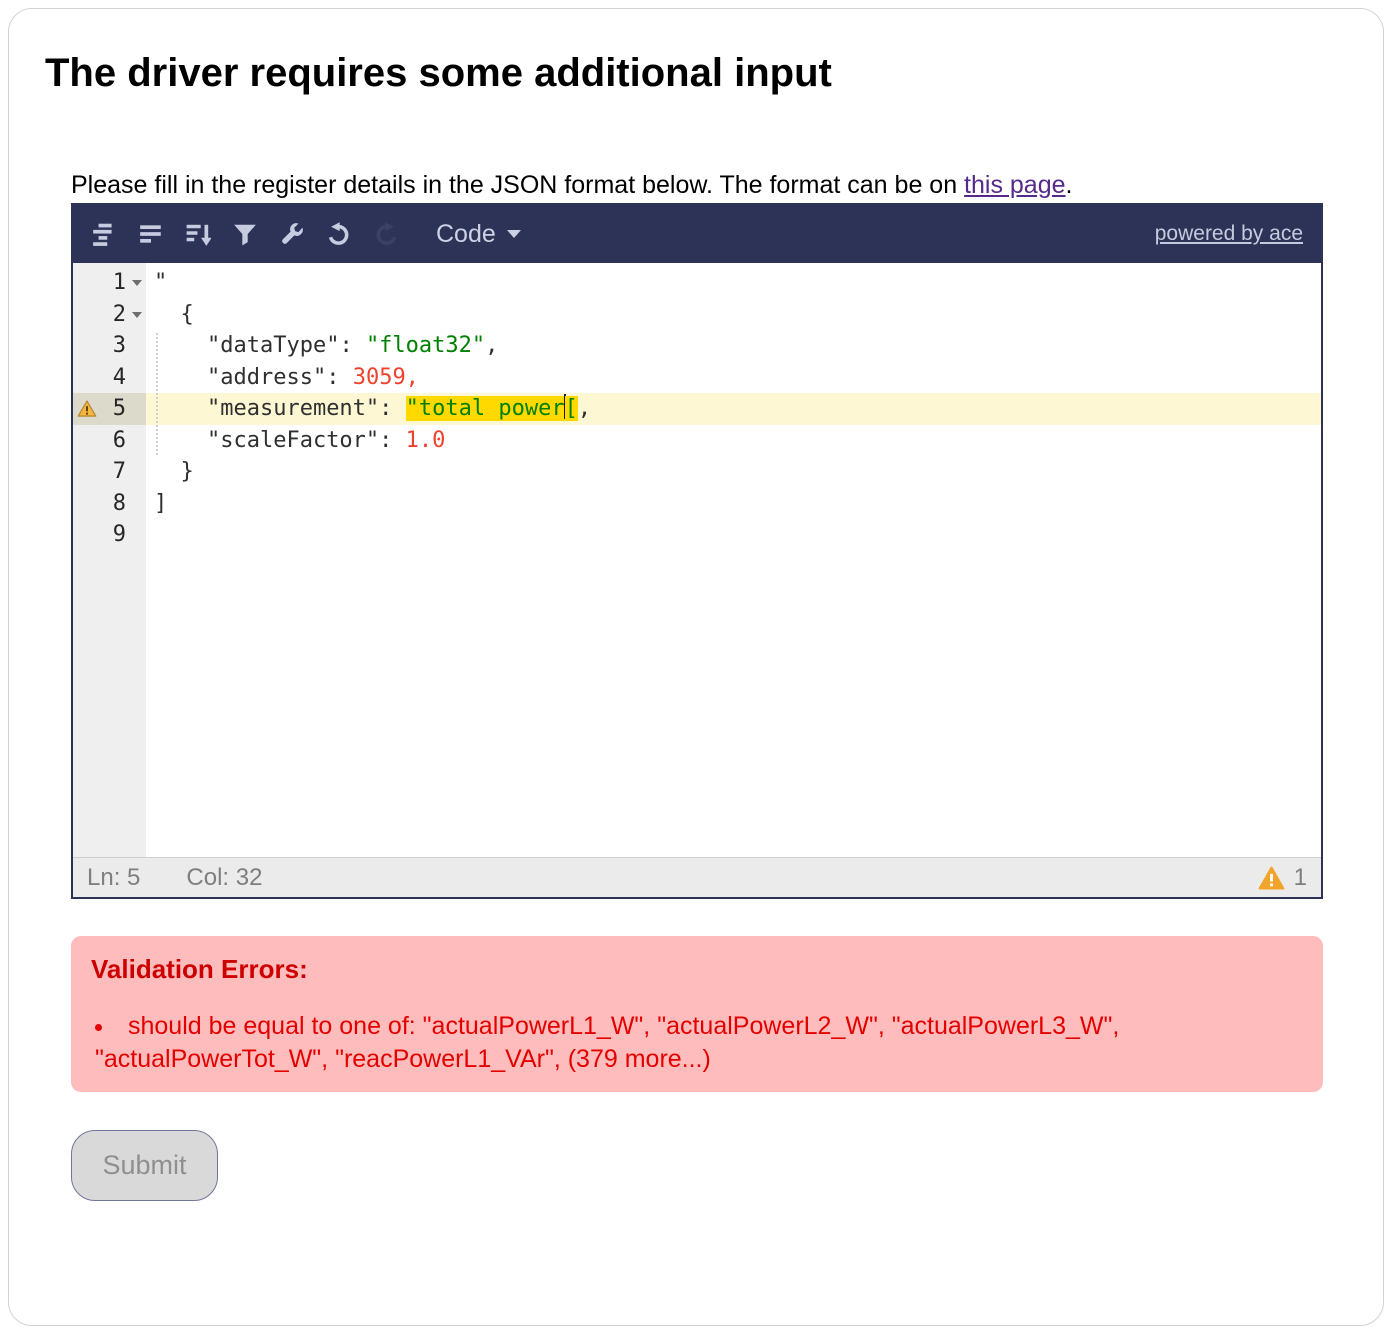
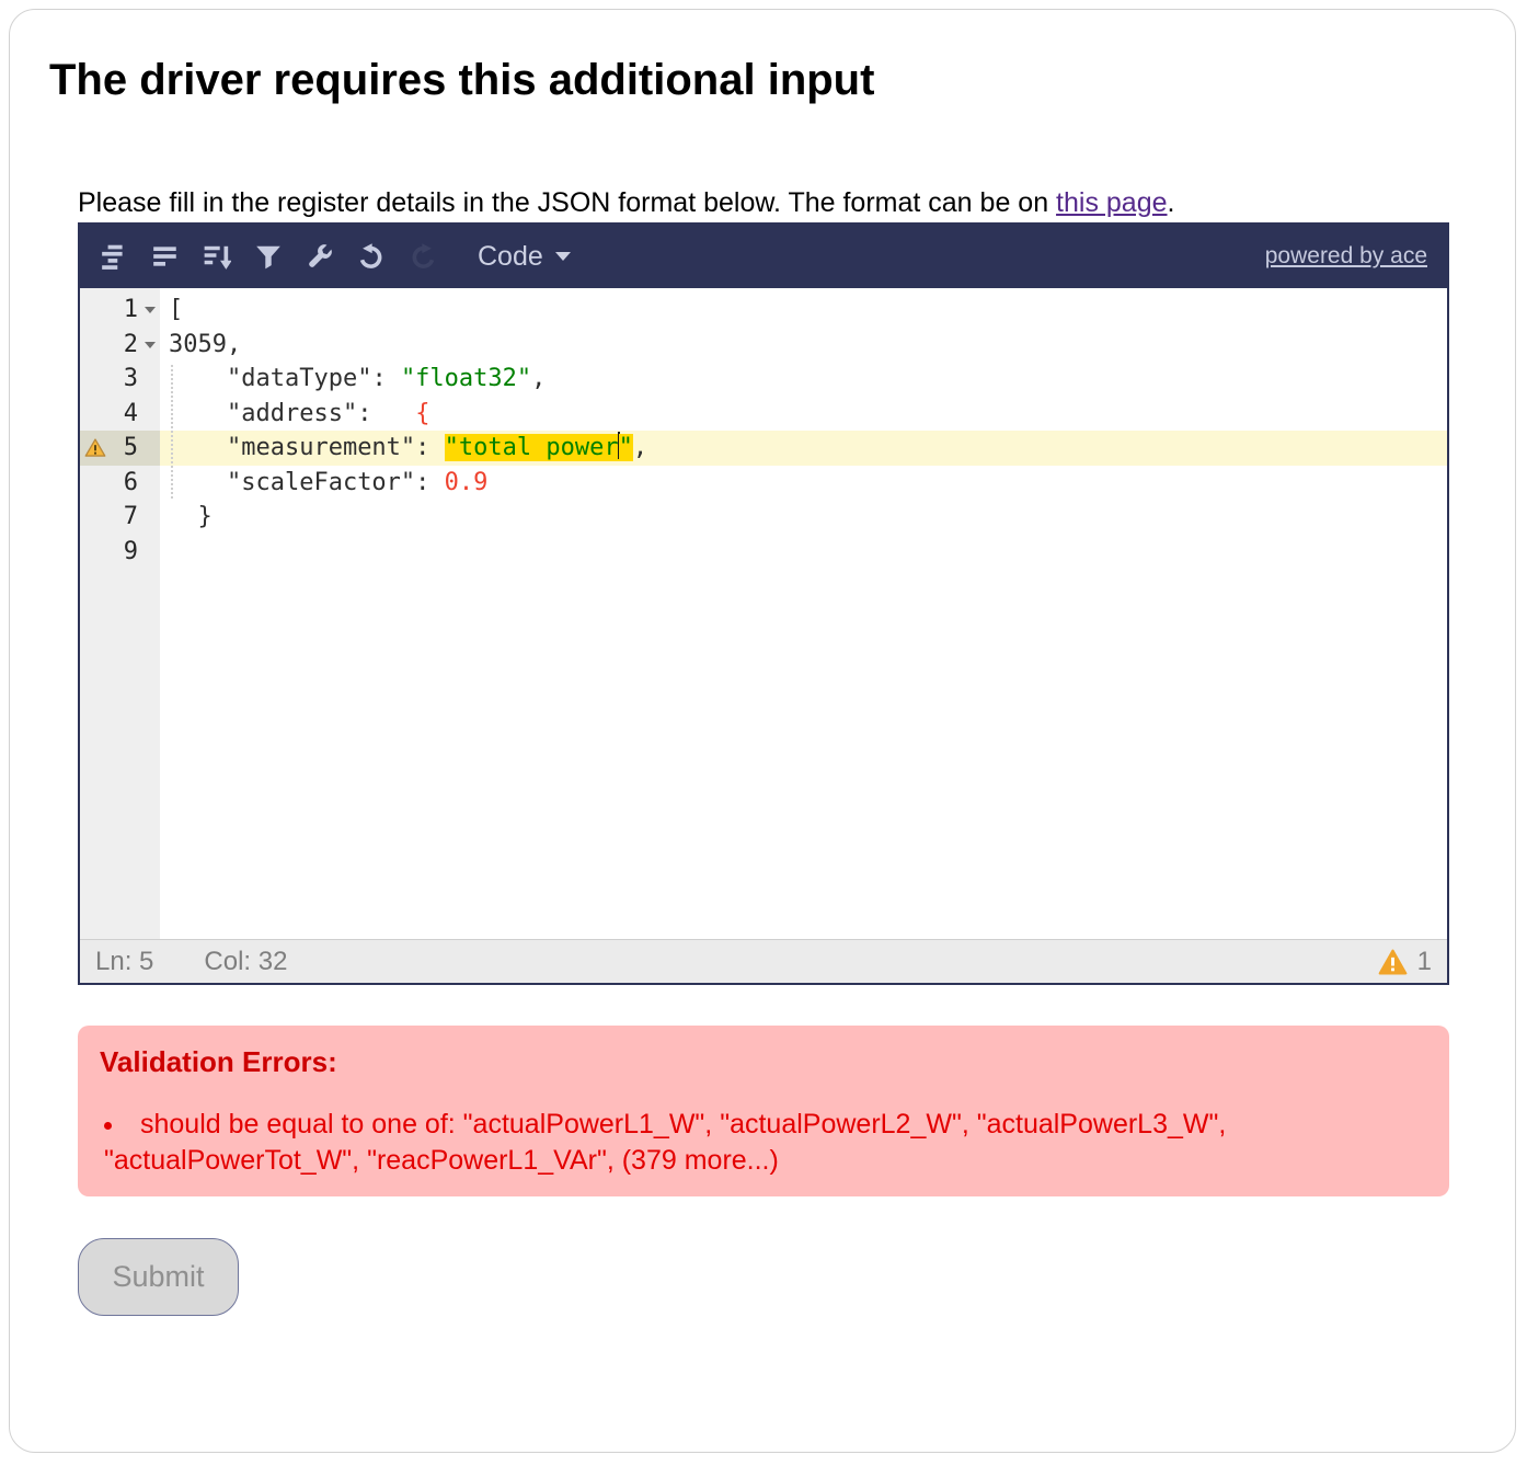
- The driver requires some additional input
+ The driver requires this additional input
  Please fill in the register details in the JSON format below. The format can be on this page.
  Code
  powered by ace
  1
- "
+ [
  2
- {
+ 3059,
  3
  "dataType": "float32",
  4
- "address": 3059,
+ "address": {
  5
- "measurement": "total power[,
+ "measurement": "total power",
  6
- "scaleFactor": 1.0
+ "scaleFactor": 0.9
  7
  }
- 8
- ]
  9
  Ln: 5
  Col: 32
  1
  Validation Errors:
  should be equal to one of: "actualPowerL1_W", "actualPowerL2_W", "actualPowerL3_W", "actualPowerTot_W", "reacPowerL1_VAr", (379 more...)
  Submit
